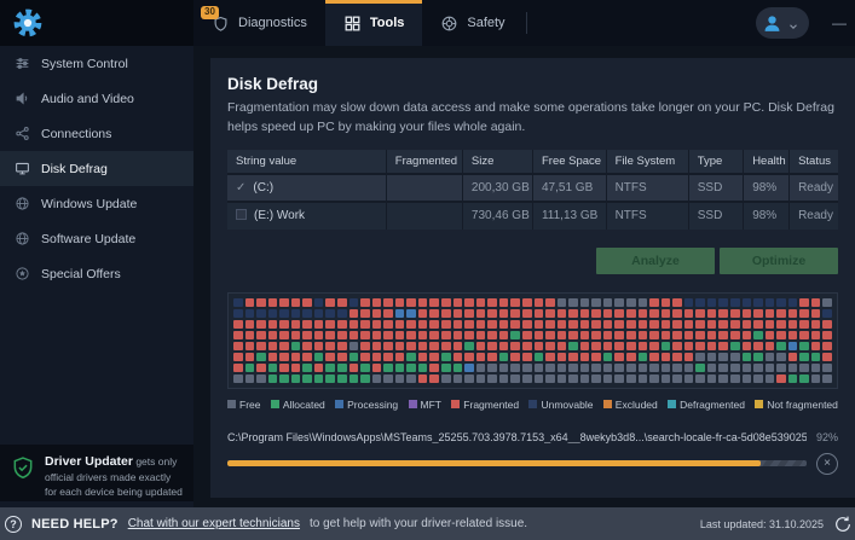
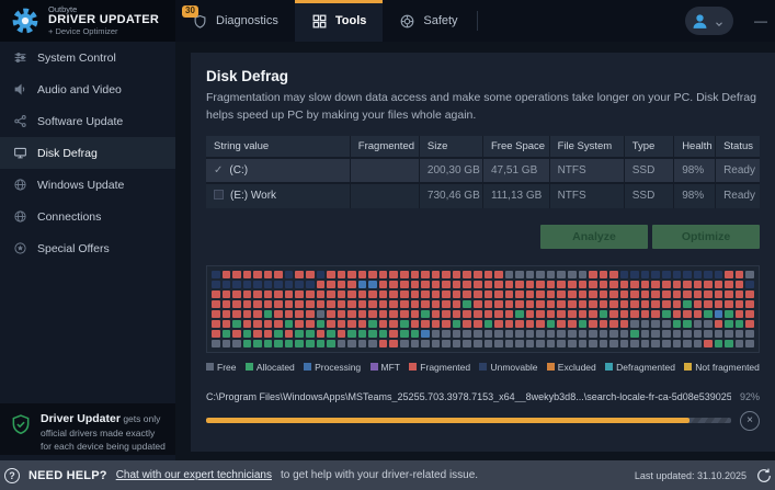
+ Outbyte
+ DRIVER UPDATER
+ + Device Optimizer
  30
  Diagnostics
  Tools
  Safety
  —
  System Control
  Audio and Video
- Connections
+ Software Update
  Disk Defrag
  Windows Update
- Software Update
+ Connections
  Special Offers
  Driver Updater gets only official drivers made exactly for each device being updated
  Disk Defrag
  Fragmentation may slow down data access and make some operations take longer on your PC. Disk Defrag helps speed up PC by making your files whole again.
  String value	Fragmented	Size	Free Space	File System	Type	Health	Status
  ✓ (C:)		200,30 GB	47,51 GB	NTFS	SSD	98%	Ready
  (E:) Work		730,46 GB	111,13 GB	NTFS	SSD	98%	Ready
  Analyze
  Optimize
  Free
  Allocated
  Processing
  MFT
  Fragmented
  Unmovable
  Excluded
  Defragmented
  Not fragmented
  C:\Program Files\WindowsApps\MSTeams_25255.703.3978.7153_x64__8wekyb3d8...\search-locale-fr-ca-5d08e539025
  92%
  ×
  ?
  NEED HELP?
  Chat with our expert technicians
  to get help with your driver-related issue.
  Last updated: 31.10.2025
